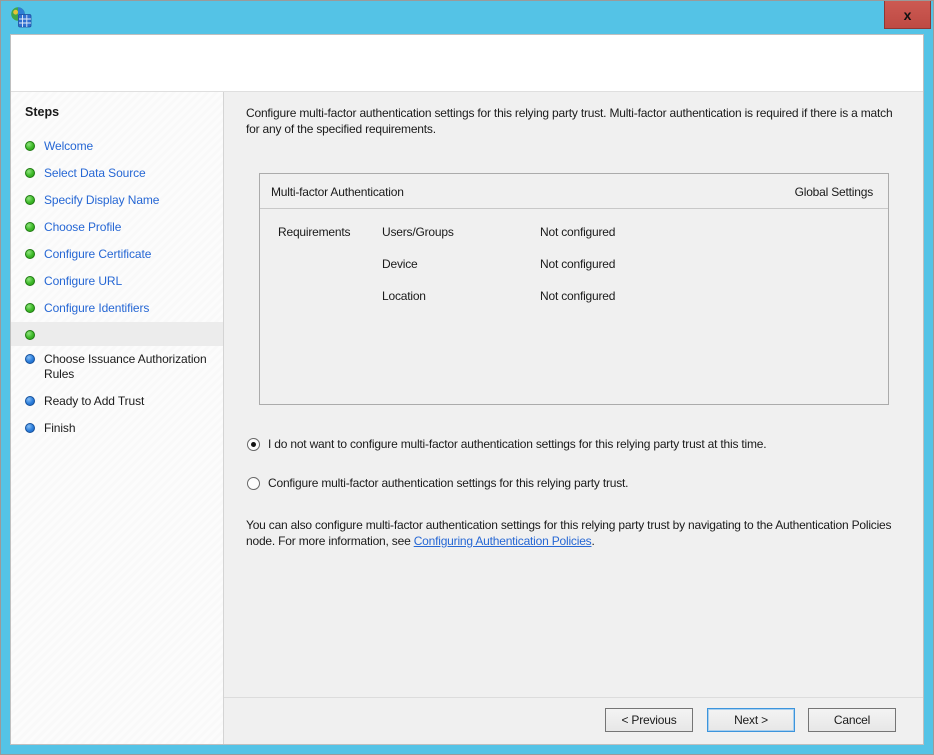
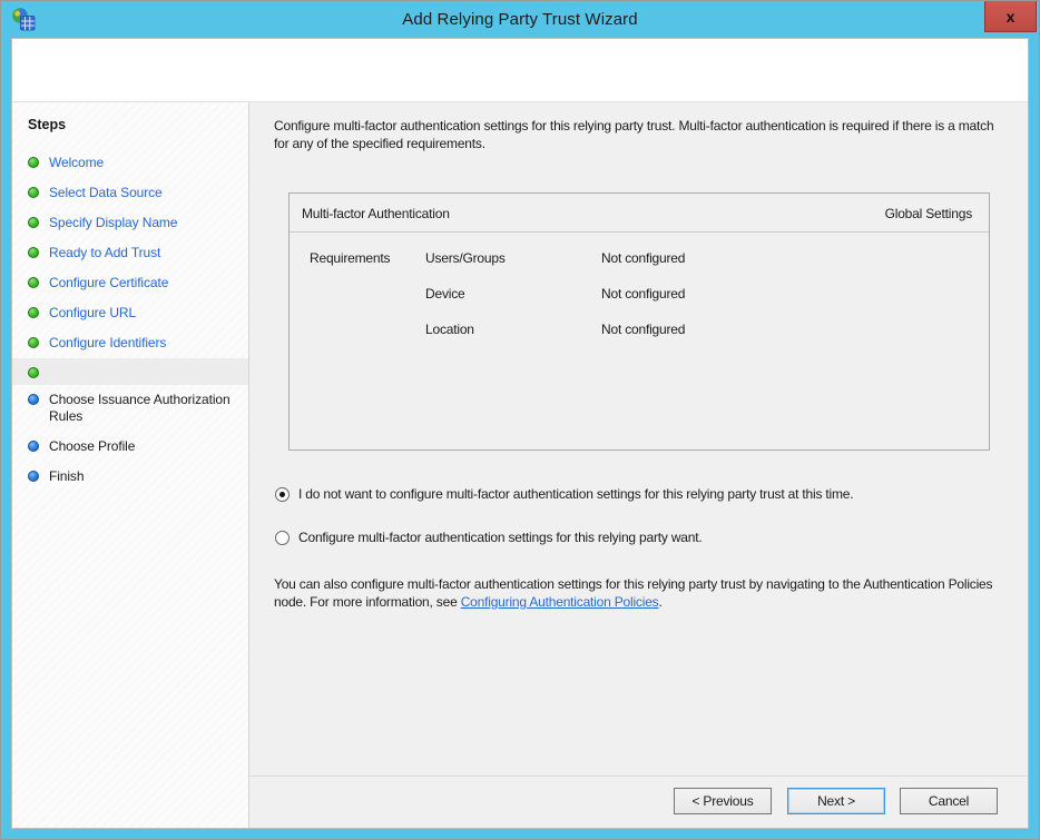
+ Add Relying Party Trust Wizard
  x
  Steps
  Welcome
  Select Data Source
  Specify Display Name
- Choose Profile
+ Ready to Add Trust
  Configure Certificate
  Configure URL
  Configure Identifiers
  Choose Issuance Authorization Rules
- Ready to Add Trust
+ Choose Profile
  Finish
  Configure multi-factor authentication settings for this relying party trust. Multi-factor authentication is required if there is a match for any of the specified requirements.
  Multi-factor Authentication
  Global Settings
  Requirements
  Users/Groups
  Not configured
  Device
  Not configured
  Location
  Not configured
  I do not want to configure multi-factor authentication settings for this relying party trust at this time.
- Configure multi-factor authentication settings for this relying party trust.
+ Configure multi-factor authentication settings for this relying party want.
  You can also configure multi-factor authentication settings for this relying party trust by navigating to the Authentication Policies node. For more information, see Configuring Authentication Policies.
  < Previous
  Next >
  Cancel
